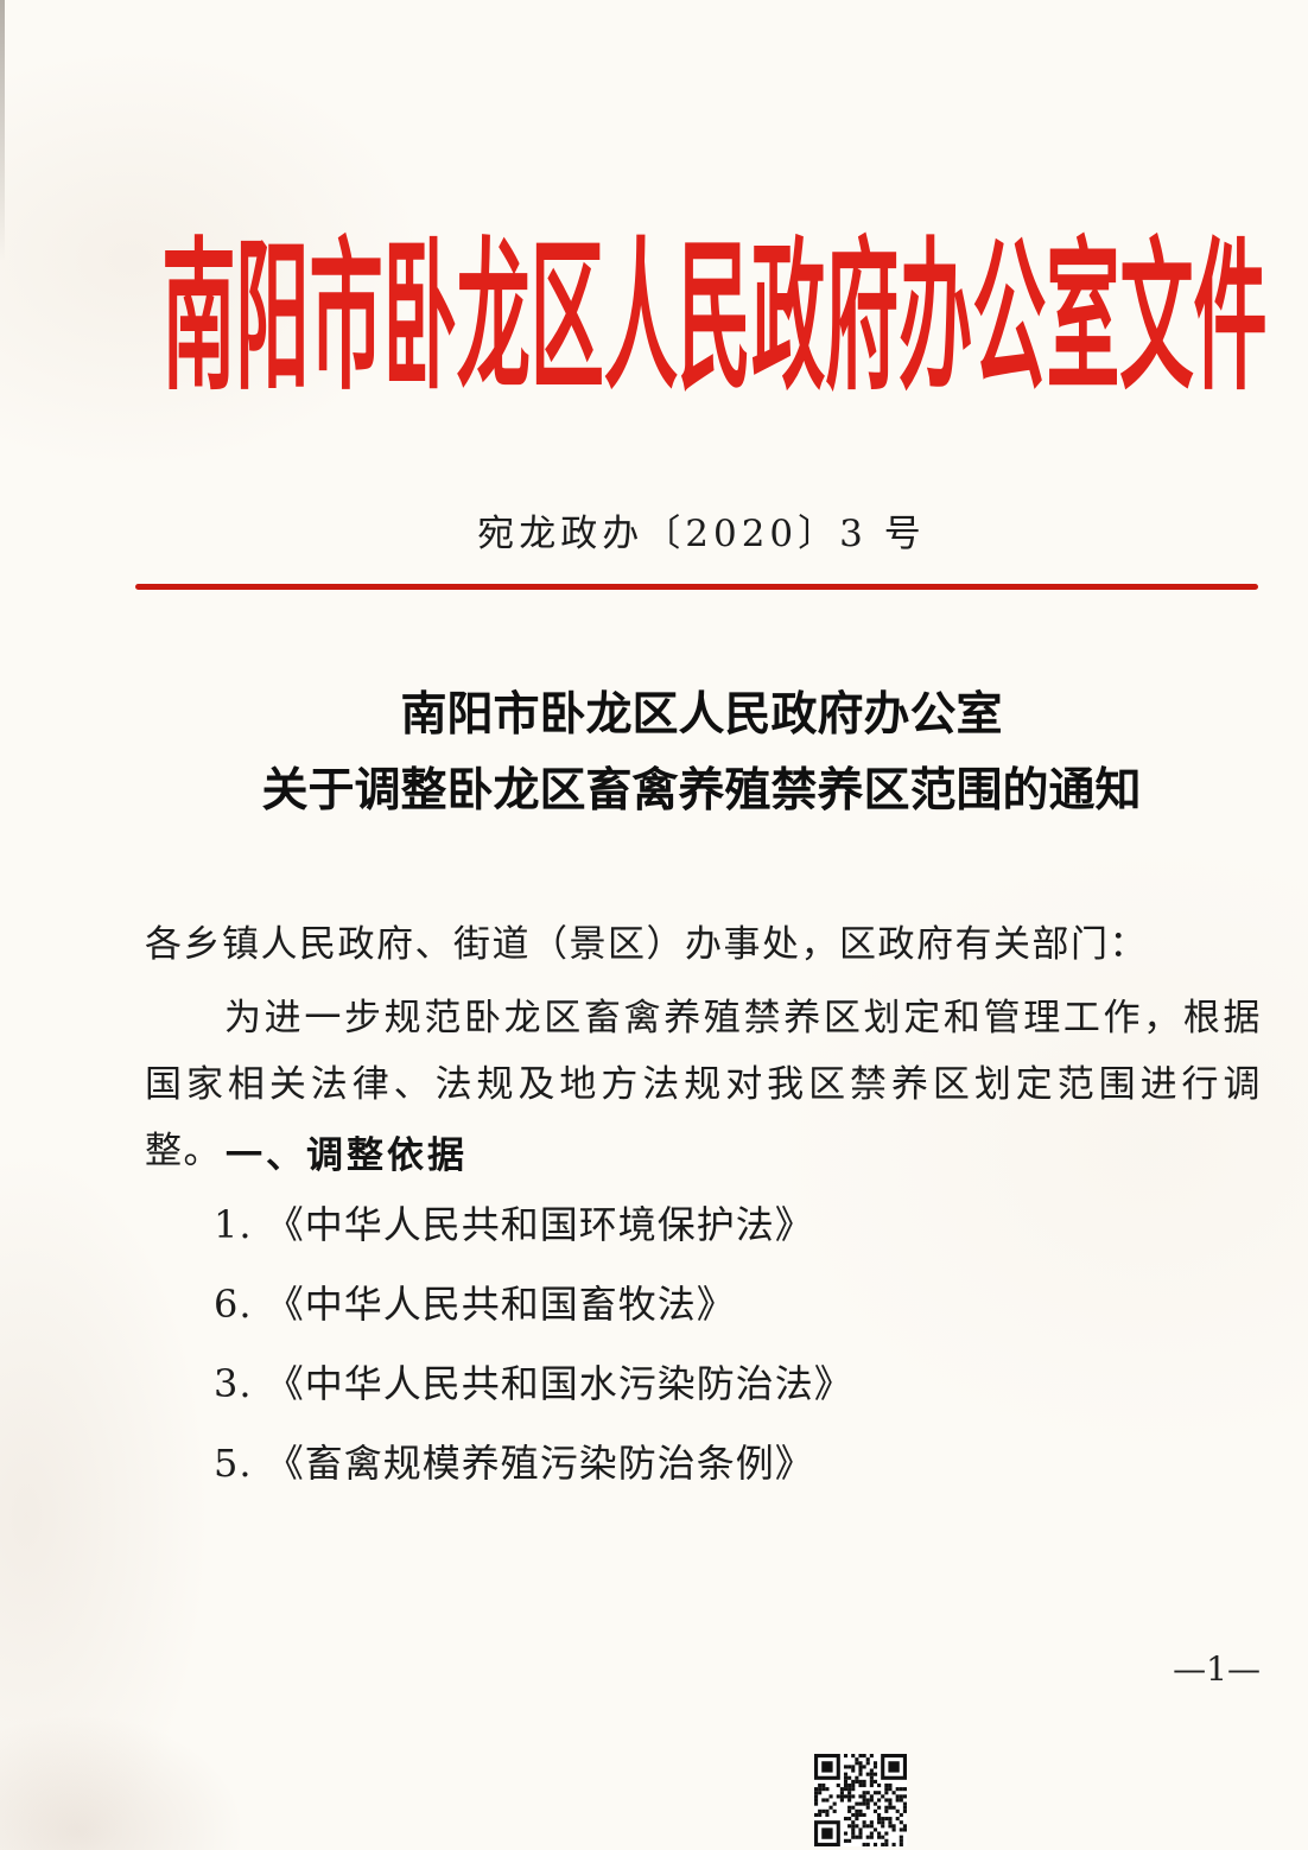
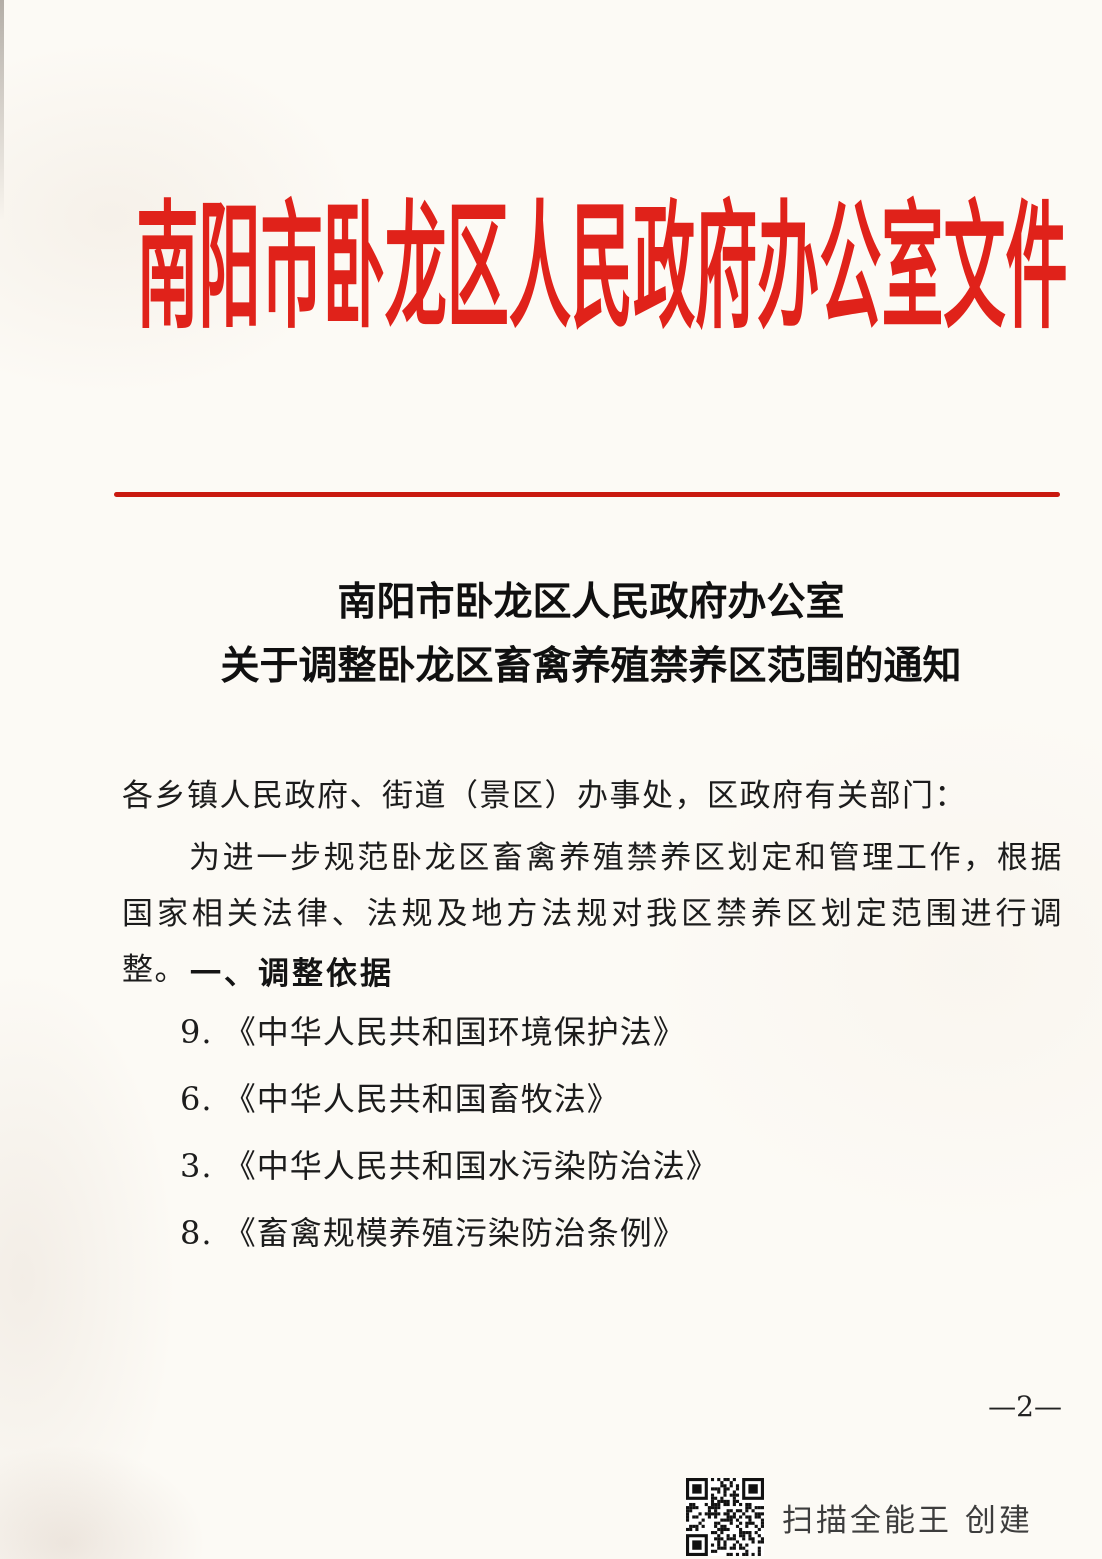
  南阳市卧龙区人民政府办公室文件
- 宛龙政办〔2020〕3 号
  南阳市卧龙区人民政府办公室
  关于调整卧龙区畜禽养殖禁养区范围的通知
  各乡镇人民政府、街道（景区）办事处，区政府有关部门：
  为进一步规范卧龙区畜禽养殖禁养区划定和管理工作，根据国家相关法律、法规及地方法规对我区禁养区划定范围进行调整。
  一、调整依据
- 1. 《中华人民共和国环境保护法》
+ 9. 《中华人民共和国环境保护法》
  6. 《中华人民共和国畜牧法》
  3. 《中华人民共和国水污染防治法》
- 5. 《畜禽规模养殖污染防治条例》
+ 8. 《畜禽规模养殖污染防治条例》
- —1—
+ —2—
+ 扫描全能王 创建
